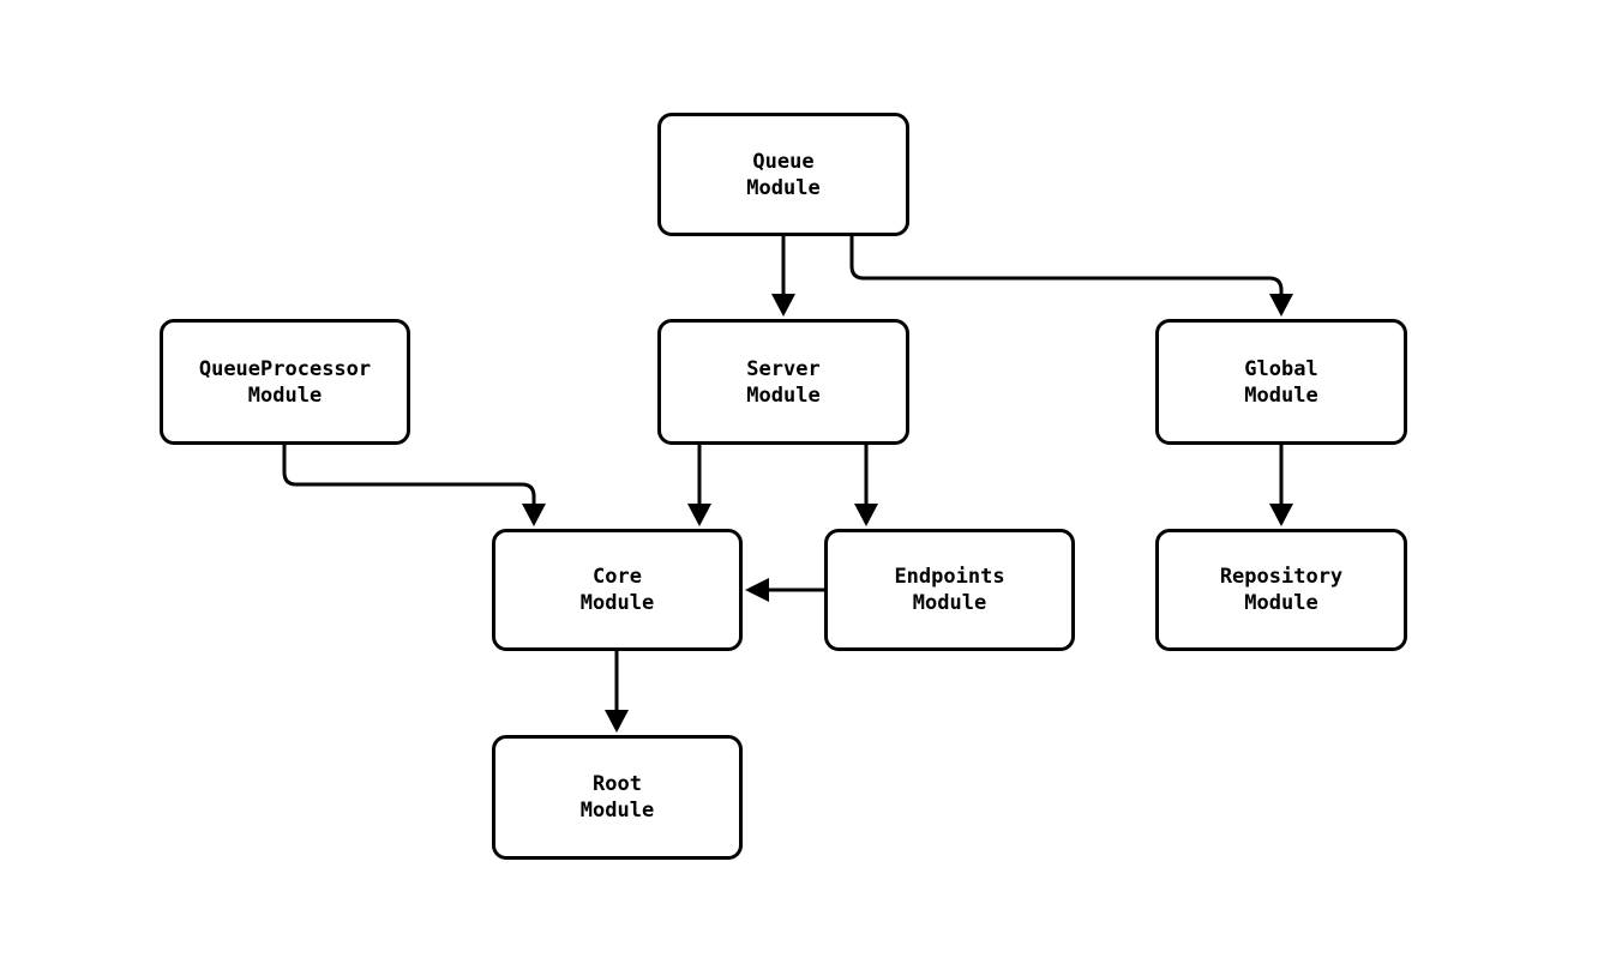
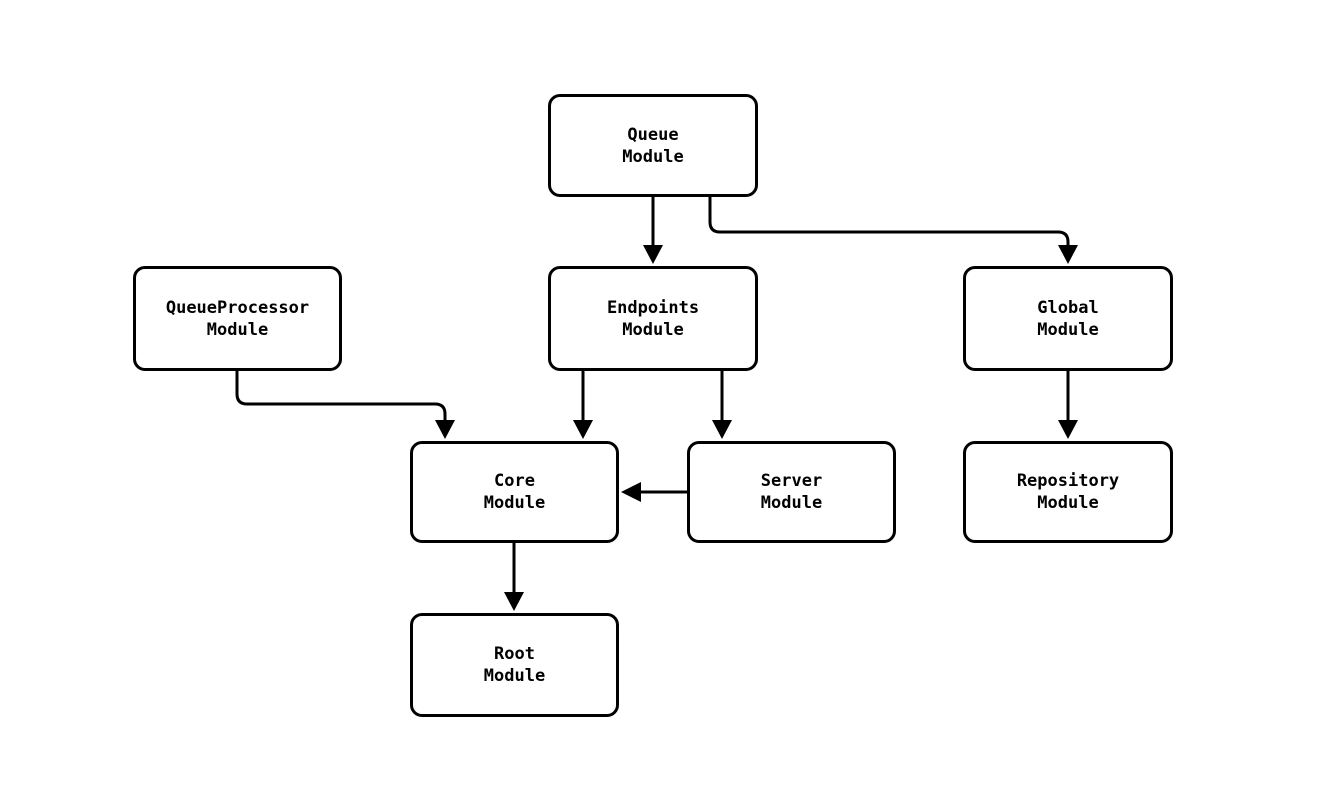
  Queue
  Module
  QueueProcessor
  Module
- Server
+ Endpoints
  Module
  Global
  Module
  Core
  Module
- Endpoints
+ Server
  Module
  Repository
  Module
  Root
  Module
